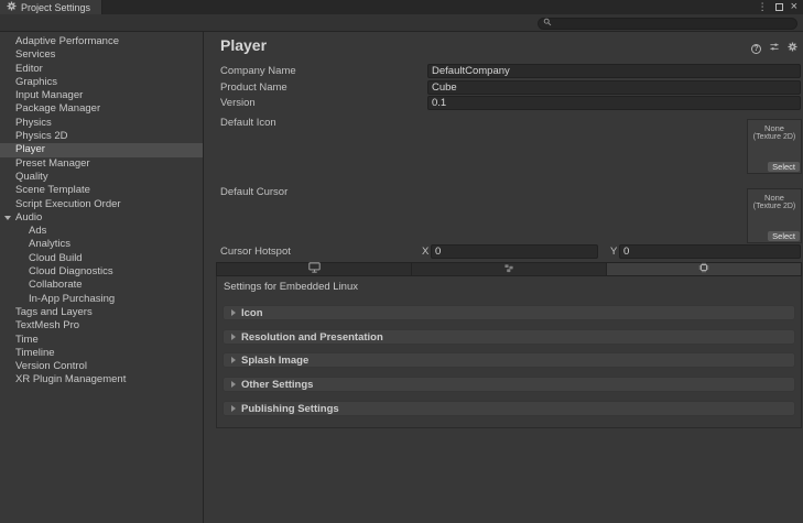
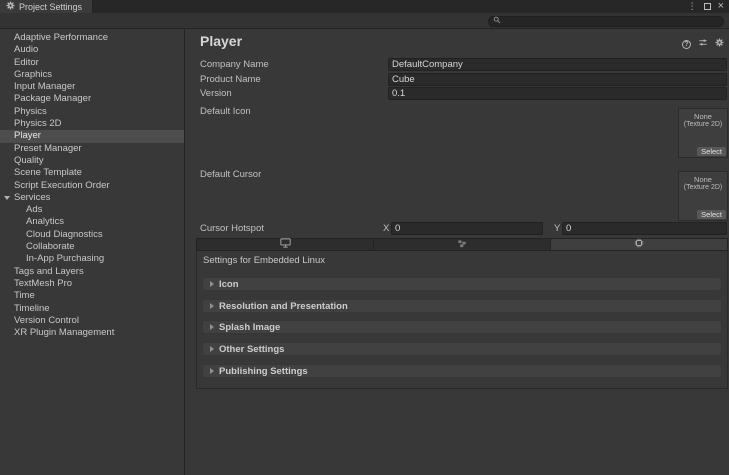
  Project Settings
  ⋮
  ×
  Adaptive Performance
- Services
+ Audio
  Editor
  Graphics
  Input Manager
  Package Manager
  Physics
  Physics 2D
  Player
  Preset Manager
  Quality
  Scene Template
  Script Execution Order
- Audio
+ Services
  Ads
  Analytics
- Cloud Build
  Cloud Diagnostics
  Collaborate
  In-App Purchasing
  Tags and Layers
  TextMesh Pro
  Time
  Timeline
  Version Control
  XR Plugin Management
  Player
  Company Name
  DefaultCompany
  Product Name
  Cube
  Version
  0.1
  Default Icon
  None
  Select
  Default Cursor
  None
  Select
  Cursor Hotspot
  X
  0
  Y
  0
  Settings for Embedded Linux
  Icon
  Resolution and Presentation
  Splash Image
  Other Settings
  Publishing Settings
